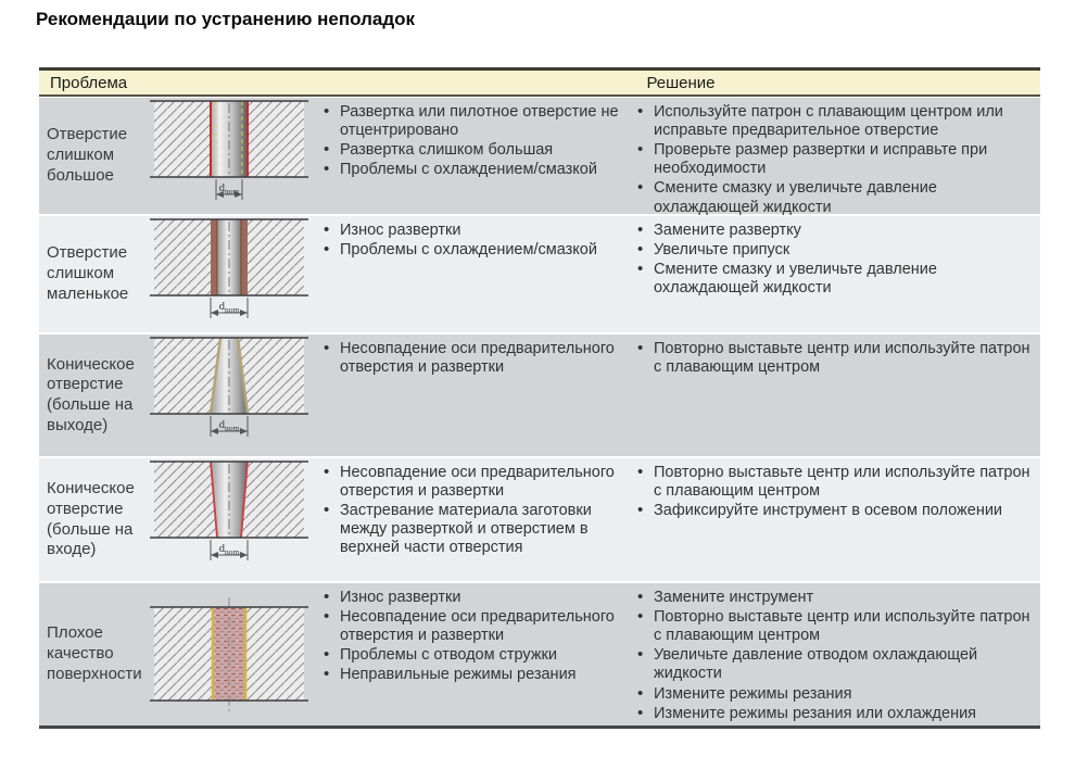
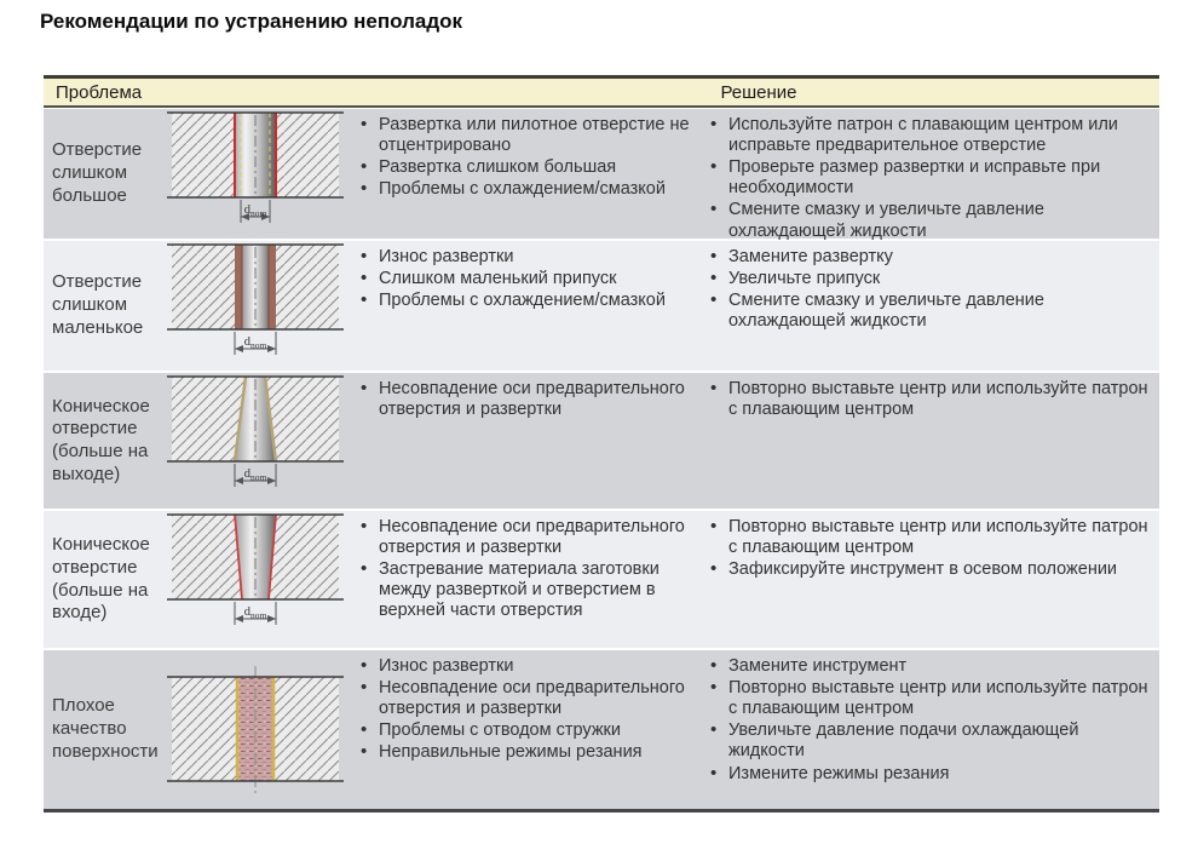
  Рекомендации по устранению неполадок
  Проблема
  Решение
  Отверстие слишком большое
  dnom
  Развертка или пилотное отверстие не отцентрировано
  Развертка слишком большая
  Проблемы с охлаждением/смазкой
  Используйте патрон с плавающим центром или исправьте предварительное отверстие
  Проверьте размер развертки и исправьте при необходимости
  Смените смазку и увеличьте давление охлаждающей жидкости
  Отверстие слишком маленькое
  dnom
  Износ развертки
+ Слишком маленький припуск
  Проблемы с охлаждением/смазкой
  Замените развертку
  Увеличьте припуск
  Смените смазку и увеличьте давление охлаждающей жидкости
  Коническое отверстие (больше на выходе)
  dnom
  Несовпадение оси предварительного отверстия и развертки
  Повторно выставьте центр или используйте патрон с плавающим центром
  Коническое отверстие (больше на входе)
  dnom
  Несовпадение оси предварительного отверстия и развертки
  Застревание материала заготовки между разверткой и отверстием в верхней части отверстия
  Повторно выставьте центр или используйте патрон с плавающим центром
  Зафиксируйте инструмент в осевом положении
  Плохое качество поверхности
  Износ развертки
  Несовпадение оси предварительного отверстия и развертки
  Проблемы с отводом стружки
  Неправильные режимы резания
  Замените инструмент
  Повторно выставьте центр или используйте патрон с плавающим центром
- Увеличьте давление отводом охлаждающей жидкости
+ Увеличьте давление подачи охлаждающей жидкости
  Измените режимы резания
- Измените режимы резания или охлаждения
